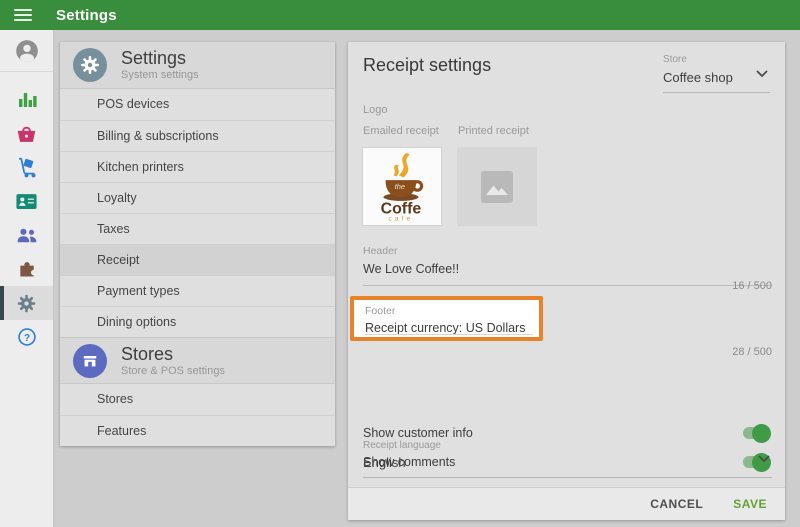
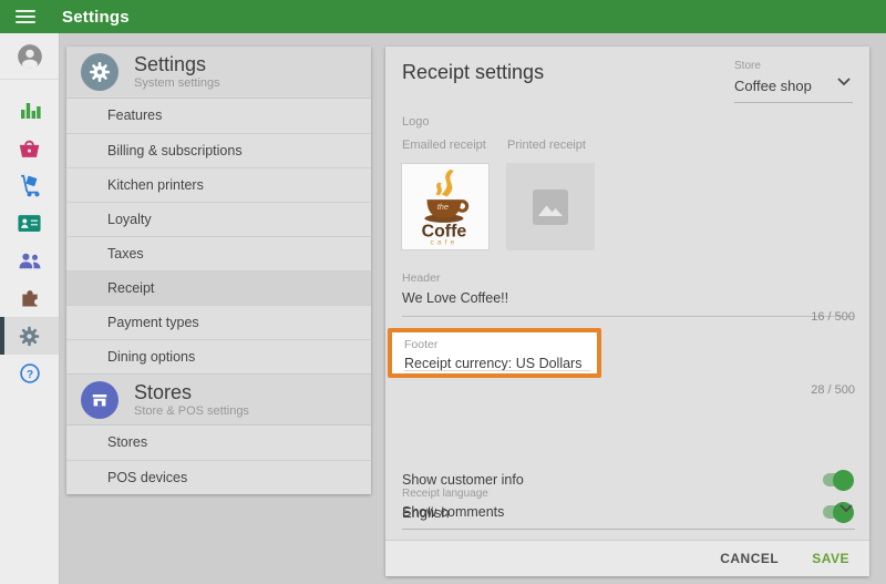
  Settings
  ?
  Settings
  System settings
- POS devices
+ Features
  Billing & subscriptions
  Kitchen printers
  Loyalty
  Taxes
  Receipt
  Payment types
  Dining options
  Stores
  Store & POS settings
  Stores
- Features
+ POS devices
  Receipt settings
  Store
  Coffee shop
  Logo
  Emailed receipt
  Printed receipt
  the
  Coffe
  Header
  We Love Coffee!!
  16 / 500
  Footer
  Receipt currency: US Dollars
  28 / 500
  Show customer info
  Show comments
  Receipt language
  English
  CANCEL
  SAVE
